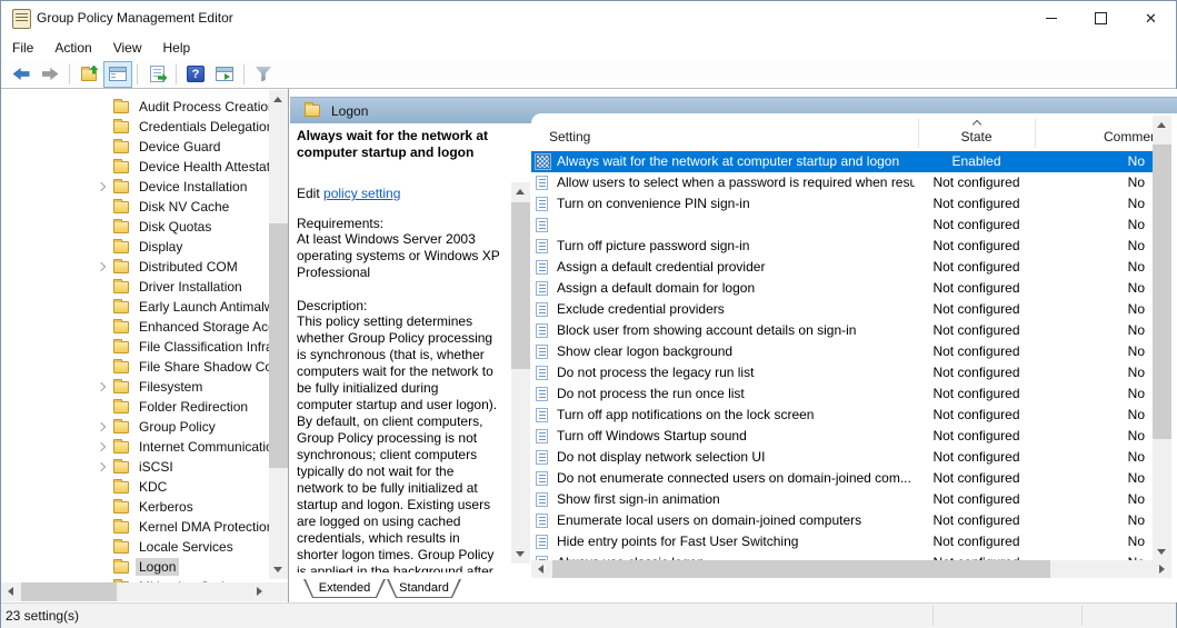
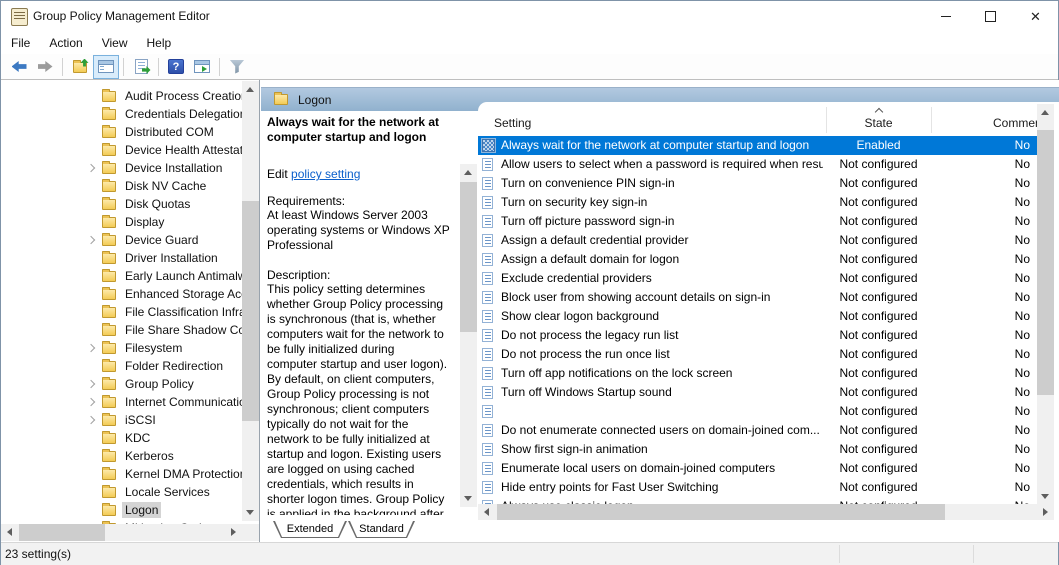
  Group Policy Management Editor
  ✕
  File
  Action
  View
  Help
  ?
  Audit Process Creatio
  Credentials Delegatio
- Device Guard
+ Distributed COM
  Device Health Attesta
  Device Installation
  Disk NV Cache
  Disk Quotas
  Display
- Distributed COM
+ Device Guard
  Driver Installation
  Early Launch Antimal
  Enhanced Storage Ac
  Filesystem
  Folder Redirection
  Group Policy
  iSCSI
  KDC
  Kerberos
  Kernel DMA Protectio
  Locale Services
  Logon
  Logon
  Always wait for the network at
  computer startup and logon
  Edit policy setting
  Requirements:
  At least Windows Server 2003
  operating systems or Windows XP
  Professional
  Description:
  This policy setting determines
  whether Group Policy processing
  is synchronous (that is, whether
  computers wait for the network to
  be fully initialized during
  computer startup and user logon).
  By default, on client computers,
  Group Policy processing is not
  synchronous; client computers
  typically do not wait for the
  network to be fully initialized at
  startup and logon. Existing users
  are logged on using cached
  credentials, which results in
  shorter logon times. Group Policy
  is applied in the background after
  Setting
  State
  Comme
  Always wait for the network at computer startup and logon
  Enabled
  No
  Allow users to select when a password is required when resu
  Not configured
  No
  Turn on convenience PIN sign-in
  Not configured
  No
+ Turn on security key sign-in
  Not configured
  No
  Turn off picture password sign-in
  Not configured
  No
  Assign a default credential provider
  Not configured
  No
  Assign a default domain for logon
  Not configured
  No
  Exclude credential providers
  Not configured
  No
  Block user from showing account details on sign-in
  Not configured
  No
  Show clear logon background
  Not configured
  No
  Do not process the legacy run list
  Not configured
  No
  Do not process the run once list
  Not configured
  No
  Turn off app notifications on the lock screen
  Not configured
  No
  Turn off Windows Startup sound
  Not configured
  No
- Do not display network selection UI
  Not configured
  No
  Do not enumerate connected users on domain-joined com...
  Not configured
  No
  Show first sign-in animation
  Not configured
  No
  Enumerate local users on domain-joined computers
  Not configured
  No
  Hide entry points for Fast User Switching
  Not configured
  No
  Extended
  Standard
  23 setting(s)
